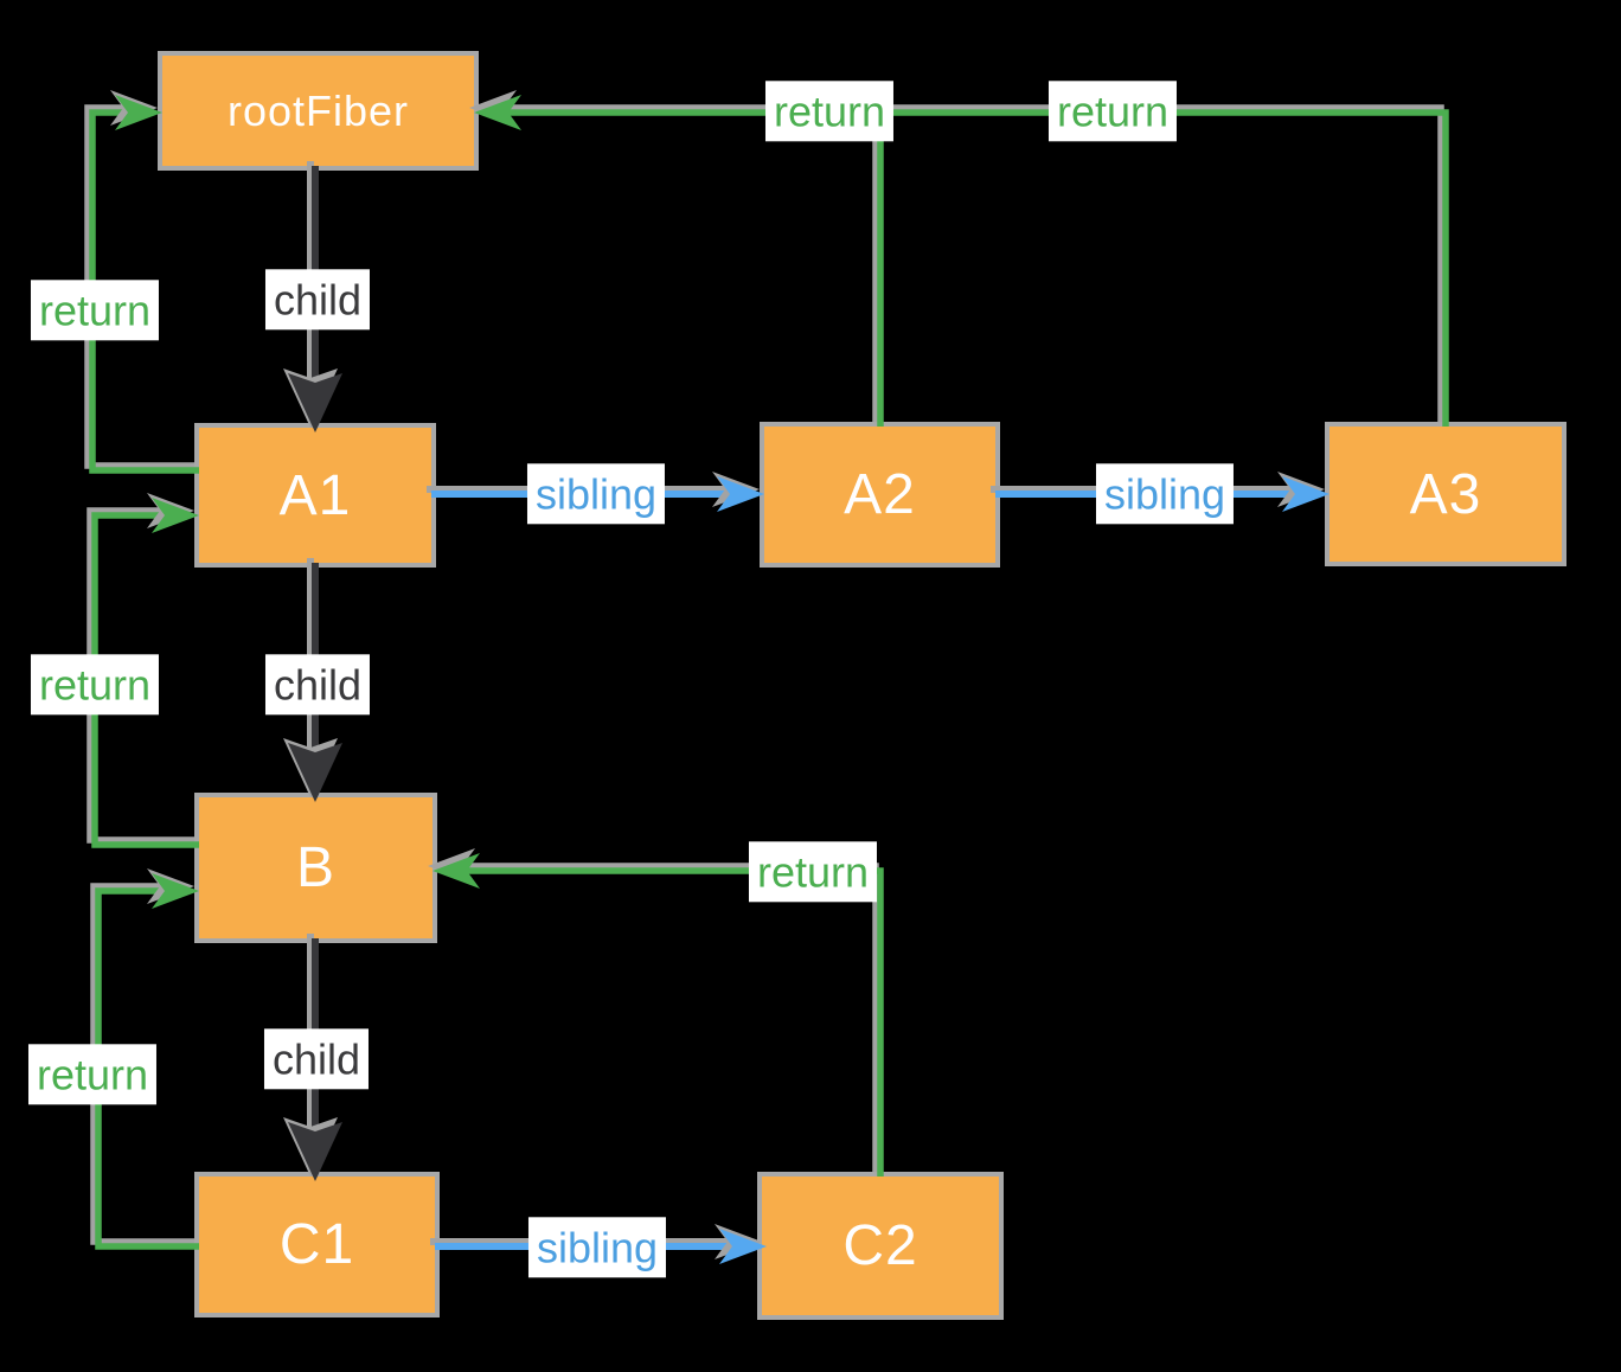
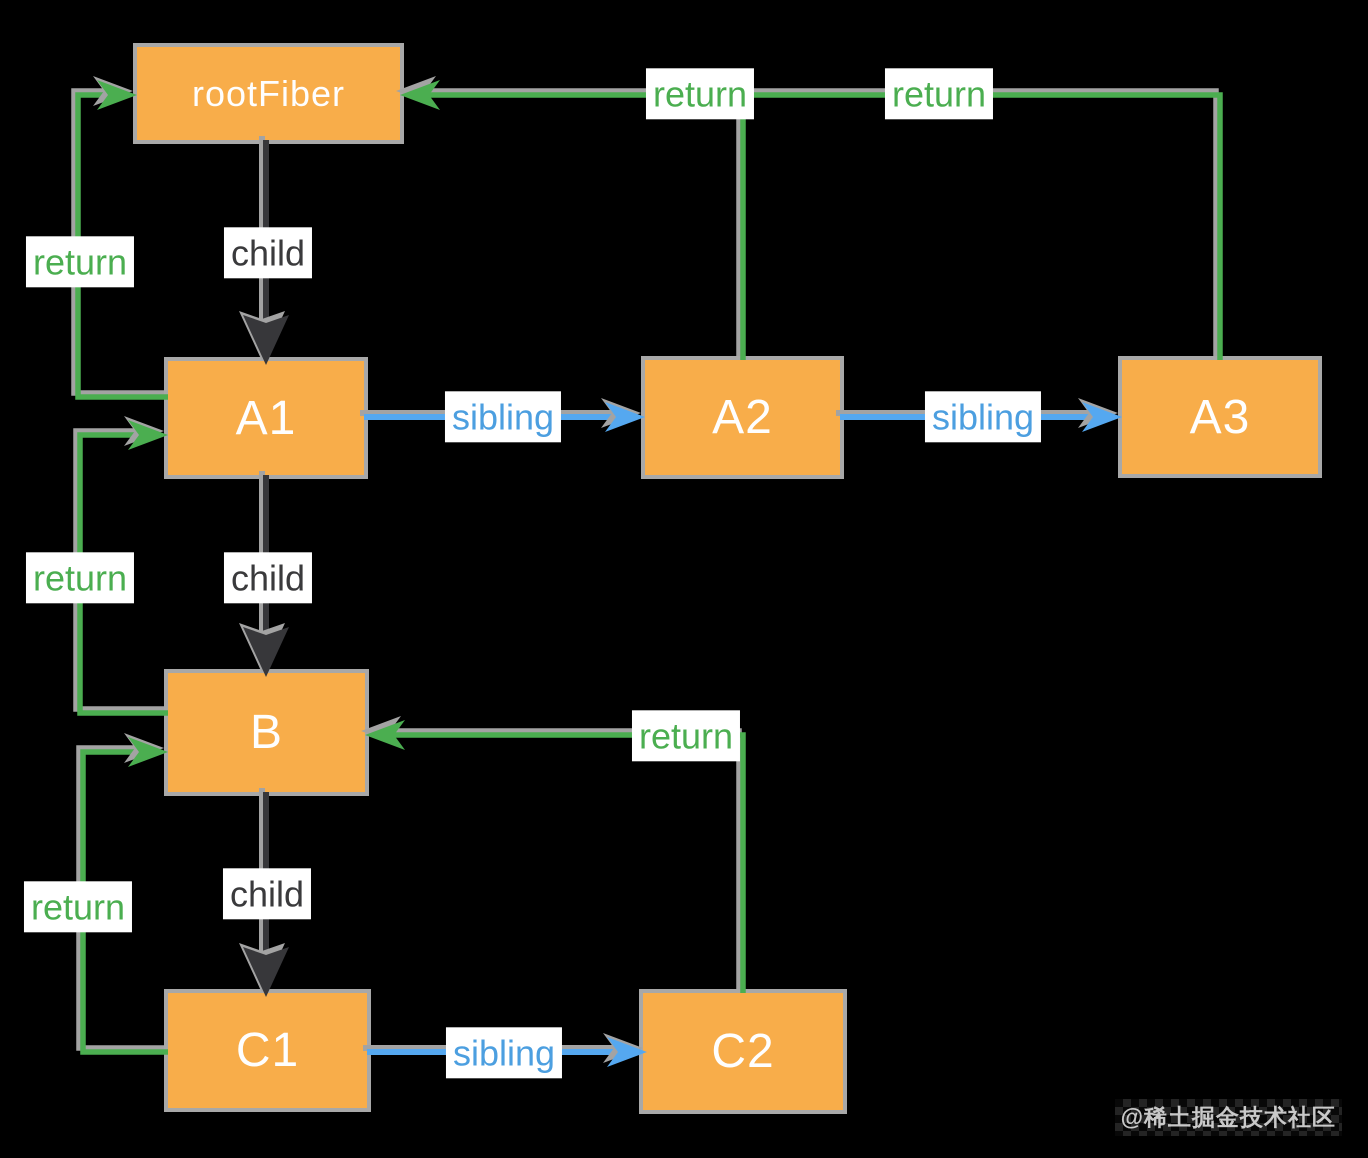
  rootFiber
  A1
  A2
  A3
  B
  C1
  C2
  return
  child
  return
  return
  sibling
  sibling
  return
  child
  return
  return
  child
  sibling
+ @稀土掘金技术社区
